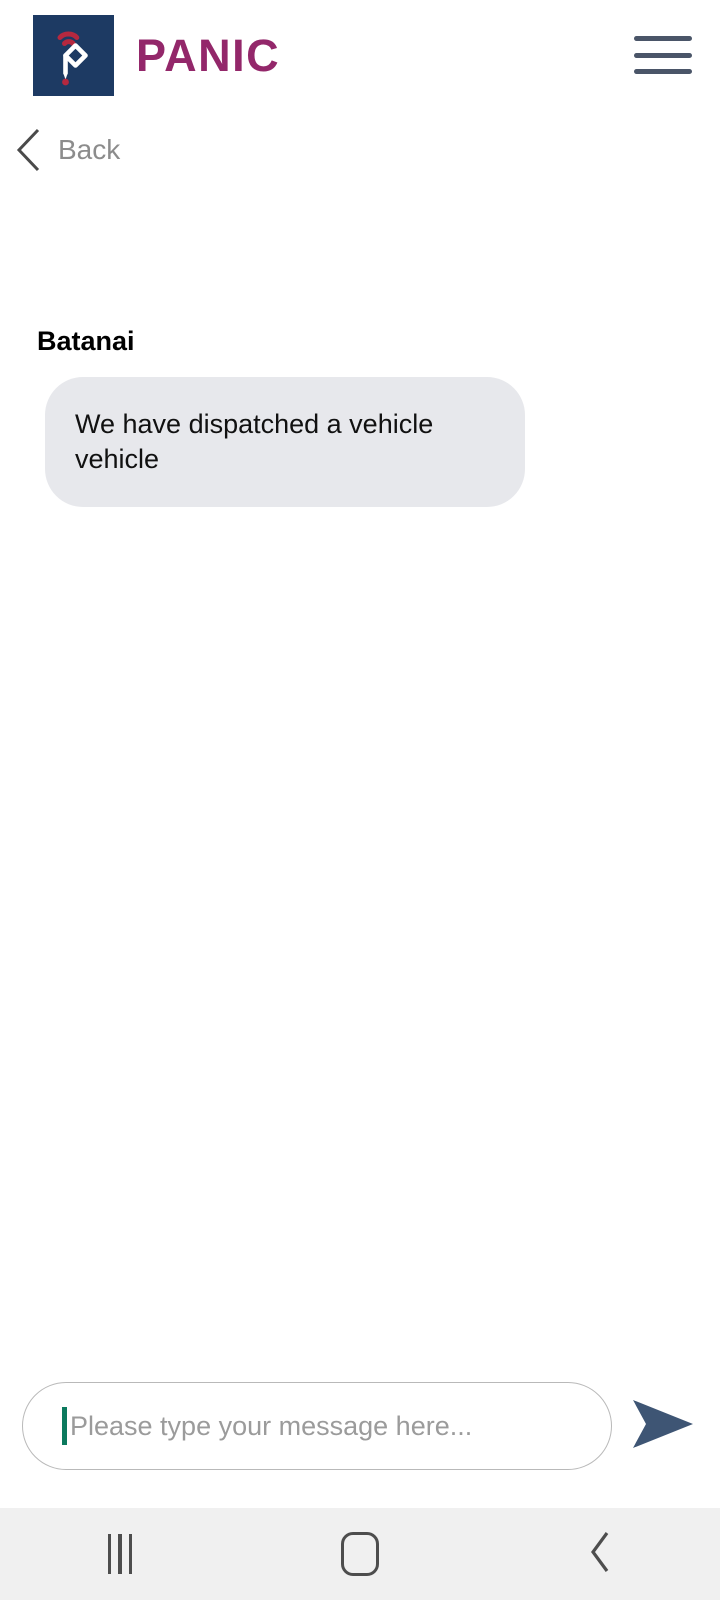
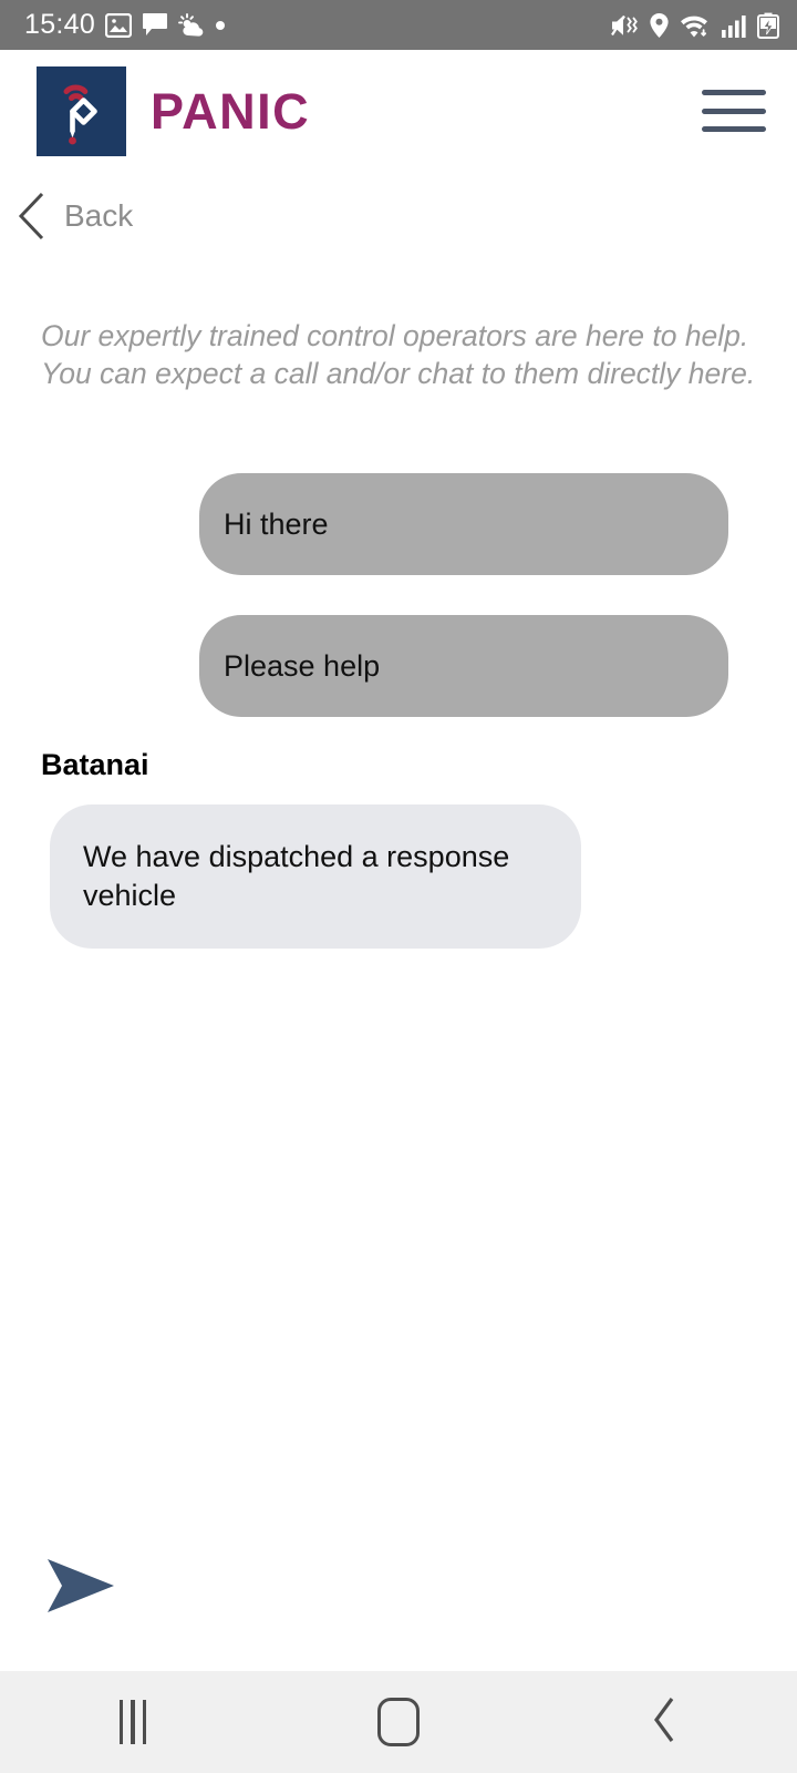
+ 15:40
  PANIC
  Back
+ Our expertly trained control operators are here to help.
+ You can expect a call and/or chat to them directly here.
+ Hi there
+ Please help
  Batanai
- We have dispatched a vehicle vehicle
+ We have dispatched a response vehicle
- Please type your message here...
